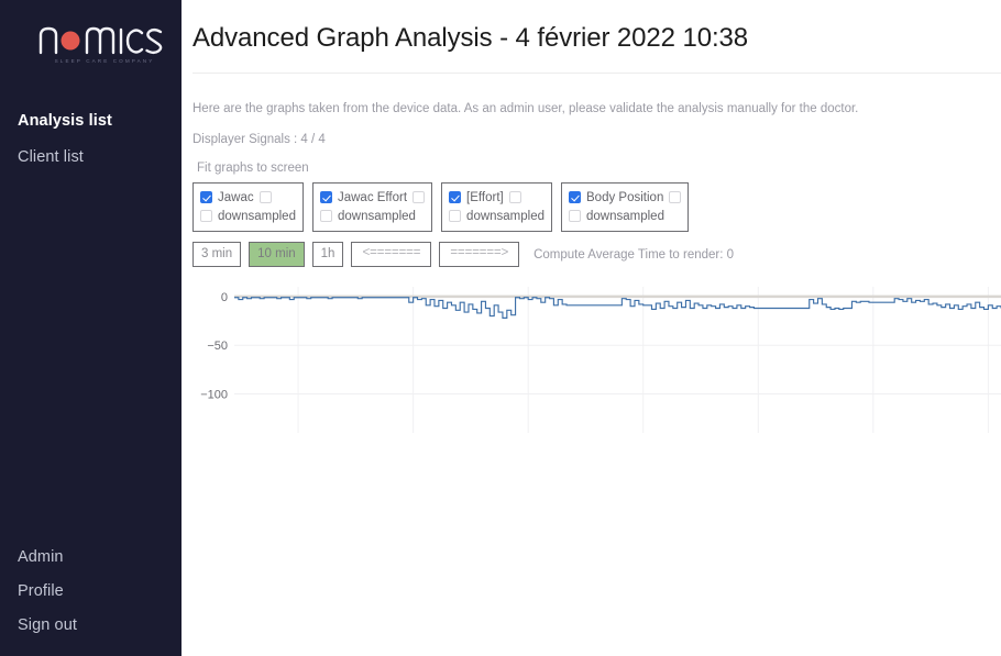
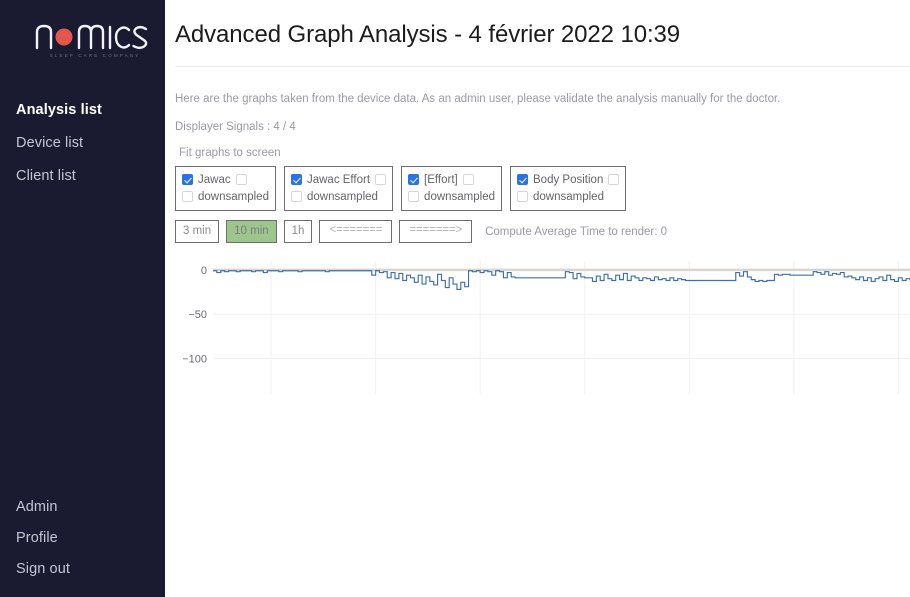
  Analysis list
+ Device list
  Client list
  Admin
  Profile
  Sign out
- Advanced Graph Analysis - 4 février 2022 10:38
+ Advanced Graph Analysis - 4 février 2022 10:39
  Here are the graphs taken from the device data. As an admin user, please validate the analysis manually for the doctor.
  Displayer Signals : 4 / 4
  Fit graphs to screen
  Jawac
  downsampled
  Jawac Effort
  downsampled
  [Effort]
  downsampled
  Body Position
  downsampled
  3 min
  10 min
  1h
  <=======
  =======>
  Compute Average Time to render: 0
  0
  −50
  −100
